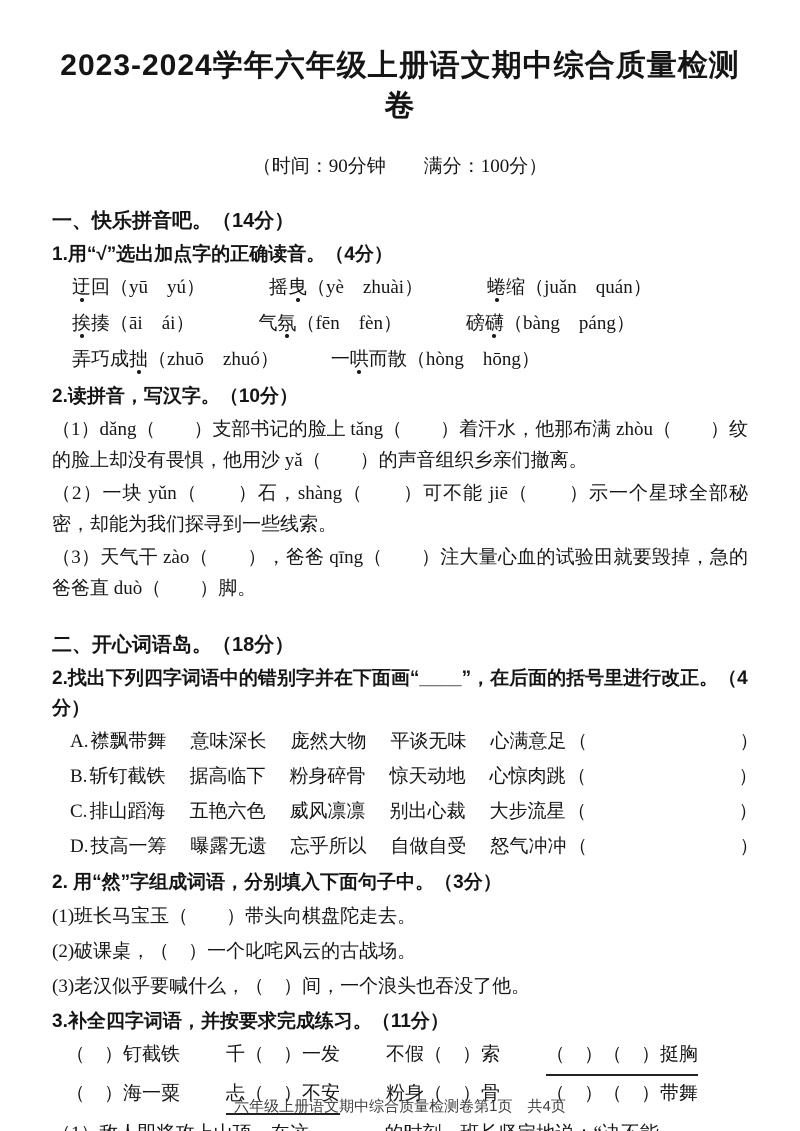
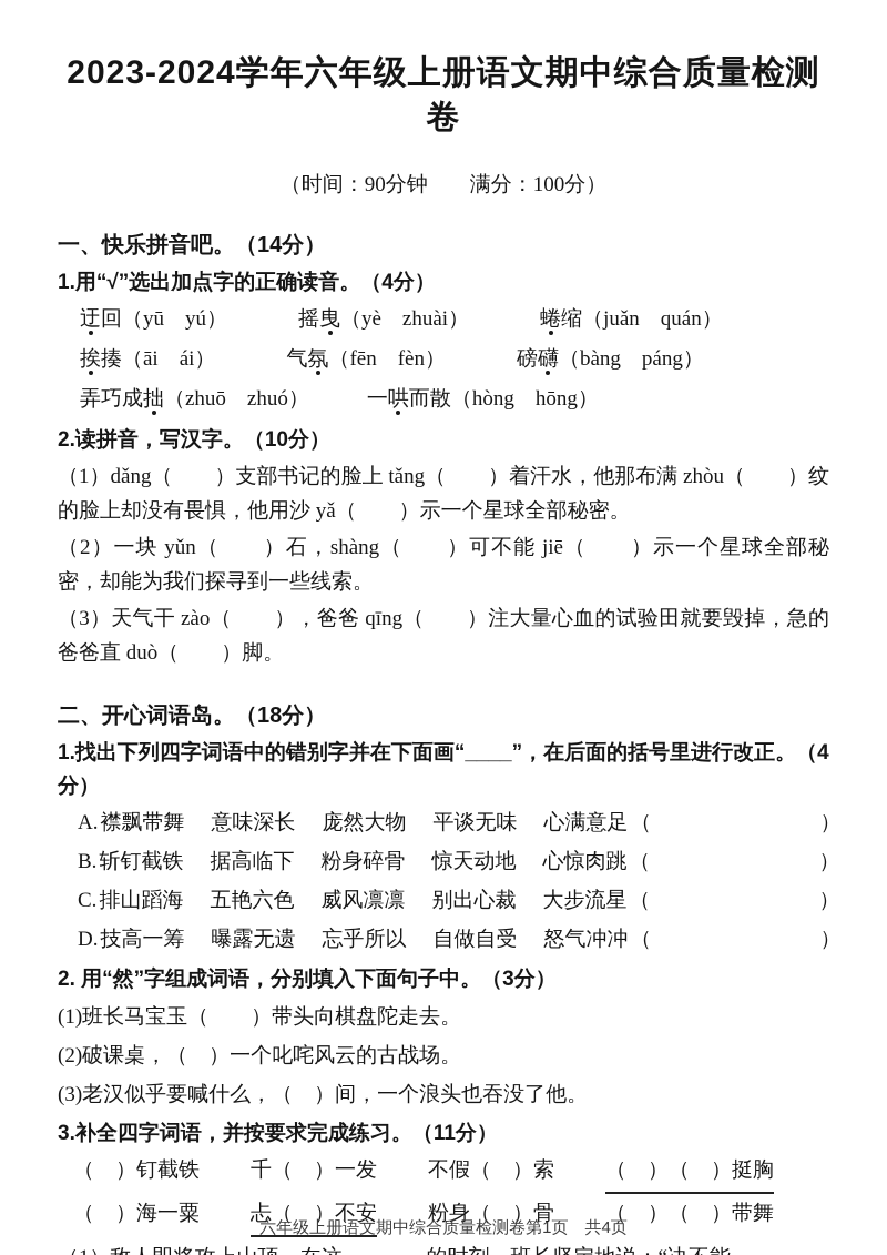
  2023-2024学年六年级上册语文期中综合质量检测卷
  （时间：90分钟 满分：100分）
  一、快乐拼音吧。（14分）
  1.用“√”选出加点字的正确读音。（4分）
  迂回（yū yú）
  摇曳（yè zhuài）
  蜷缩（juǎn quán）
  挨揍（āi ái）
  气氛（fēn fèn）
  磅礴（bàng páng）
  弄巧成拙（zhuō zhuó）
  一哄而散（hòng hōng）
  2.读拼音，写汉字。（10分）
- （1）dǎng（ ）支部书记的脸上 tǎng（ ）着汗水，他那布满 zhòu（ ）纹的脸上却没有畏惧，他用沙 yǎ（ ）的声音组织乡亲们撤离。
+ （1）dǎng（ ）支部书记的脸上 tǎng（ ）着汗水，他那布满 zhòu（ ）纹的脸上却没有畏惧，他用沙 yǎ（ ）示一个星球全部秘密。
  （2）一块 yǔn（ ）石，shàng（ ）可不能 jiē（ ）示一个星球全部秘密，却能为我们探寻到一些线索。
  （3）天气干 zào（ ），爸爸 qīng（ ）注大量心血的试验田就要毁掉，急的爸爸直 duò（ ）脚。
  二、开心词语岛。（18分）
- 2.找出下列四字词语中的错别字并在下面画“____”，在后面的括号里进行改正。（4分）
+ 1.找出下列四字词语中的错别字并在下面画“____”，在后面的括号里进行改正。（4分）
  A.
  襟飘带舞
  意味深长
  庞然大物
  平谈无味
  心满意足
  （ ）
  B.
  斩钉截铁
  据高临下
  粉身碎骨
  惊天动地
  心惊肉跳
  （ ）
  C.
  排山蹈海
  五艳六色
  威风凛凛
  别出心裁
  大步流星
  （ ）
  D.
  技高一筹
  曝露无遗
  忘乎所以
  自做自受
  怒气冲冲
  （ ）
  2. 用“然”字组成词语，分别填入下面句子中。（3分）
  (1)班长马宝玉（ ）带头向棋盘陀走去。
  (2)破课桌，（ ）一个叱咤风云的古战场。
  (3)老汉似乎要喊什么，（ ）间，一个浪头也吞没了他。
  3.补全四字词语，并按要求完成练习。（11分）
  （ ）钉截铁
  千（ ）一发
  不假（ ）索
  （ ）（ ）挺胸
  （ ）海一粟
  忐（ ）不安
  粉身（ ）骨
  （ ）（ ）带舞
  六年级上册语文期中综合质量检测卷第1页 共4页
